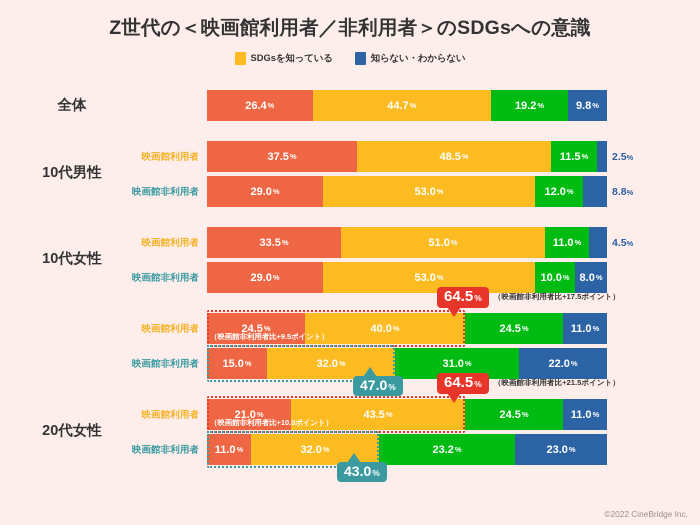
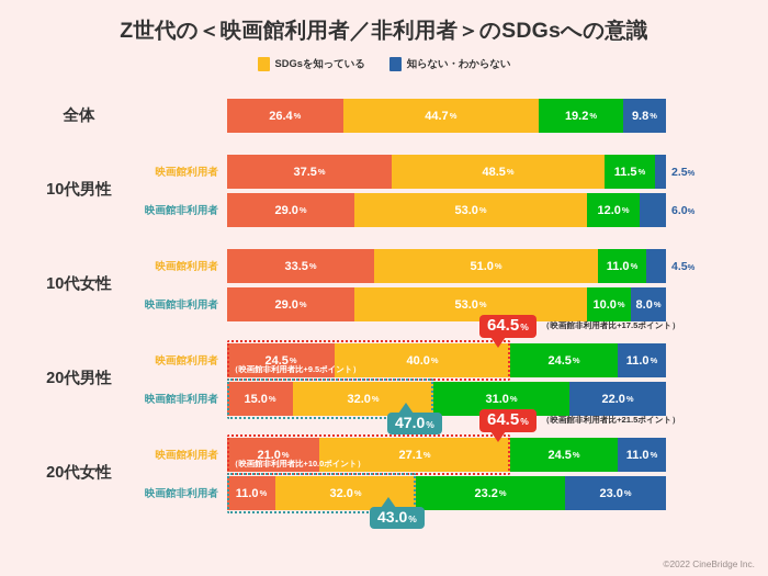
  Z世代の＜映画館利用者／非利用者＞のSDGsへの意識
  SDGsを知っている
  知らない・わからない
  全体
  26.4
  %
  44.7
  %
  19.2
  %
  9.8
  %
  10代男性
  映画館利用者
  37.5
  %
  48.5
  %
  11.5
  %
  2.5%
  映画館非利用者
  29.0
  %
  53.0
  %
  12.0
  %
- 8.8%
+ 6.0%
  10代女性
  映画館利用者
  33.5
  %
  51.0
  %
  11.0
  %
  4.5%
  映画館非利用者
  29.0
  %
  53.0
  %
  10.0
  %
  8.0
  %
+ 20代男性
  映画館利用者
  24.5
  %
  40.0
  %
  24.5
  %
  11.0
  %
  （映画館非利用者比+9.5ポイント）
  64.5
  %
  （映画館非利用者比+17.5ポイント）
  映画館非利用者
  15.0
  %
  32.0
  %
  31.0
  %
  22.0
  %
  47.0
  %
  20代女性
  映画館利用者
  21.0
  %
- 43.5
+ 27.1
  %
  24.5
  %
  11.0
  %
  （映画館非利用者比+10.0ポイント）
  64.5
  %
  （映画館非利用者比+21.5ポイント）
  映画館非利用者
  11.0
  %
  32.0
  %
  23.2
  %
  23.0
  %
  43.0
  %
  ©2022 CineBridge Inc.
